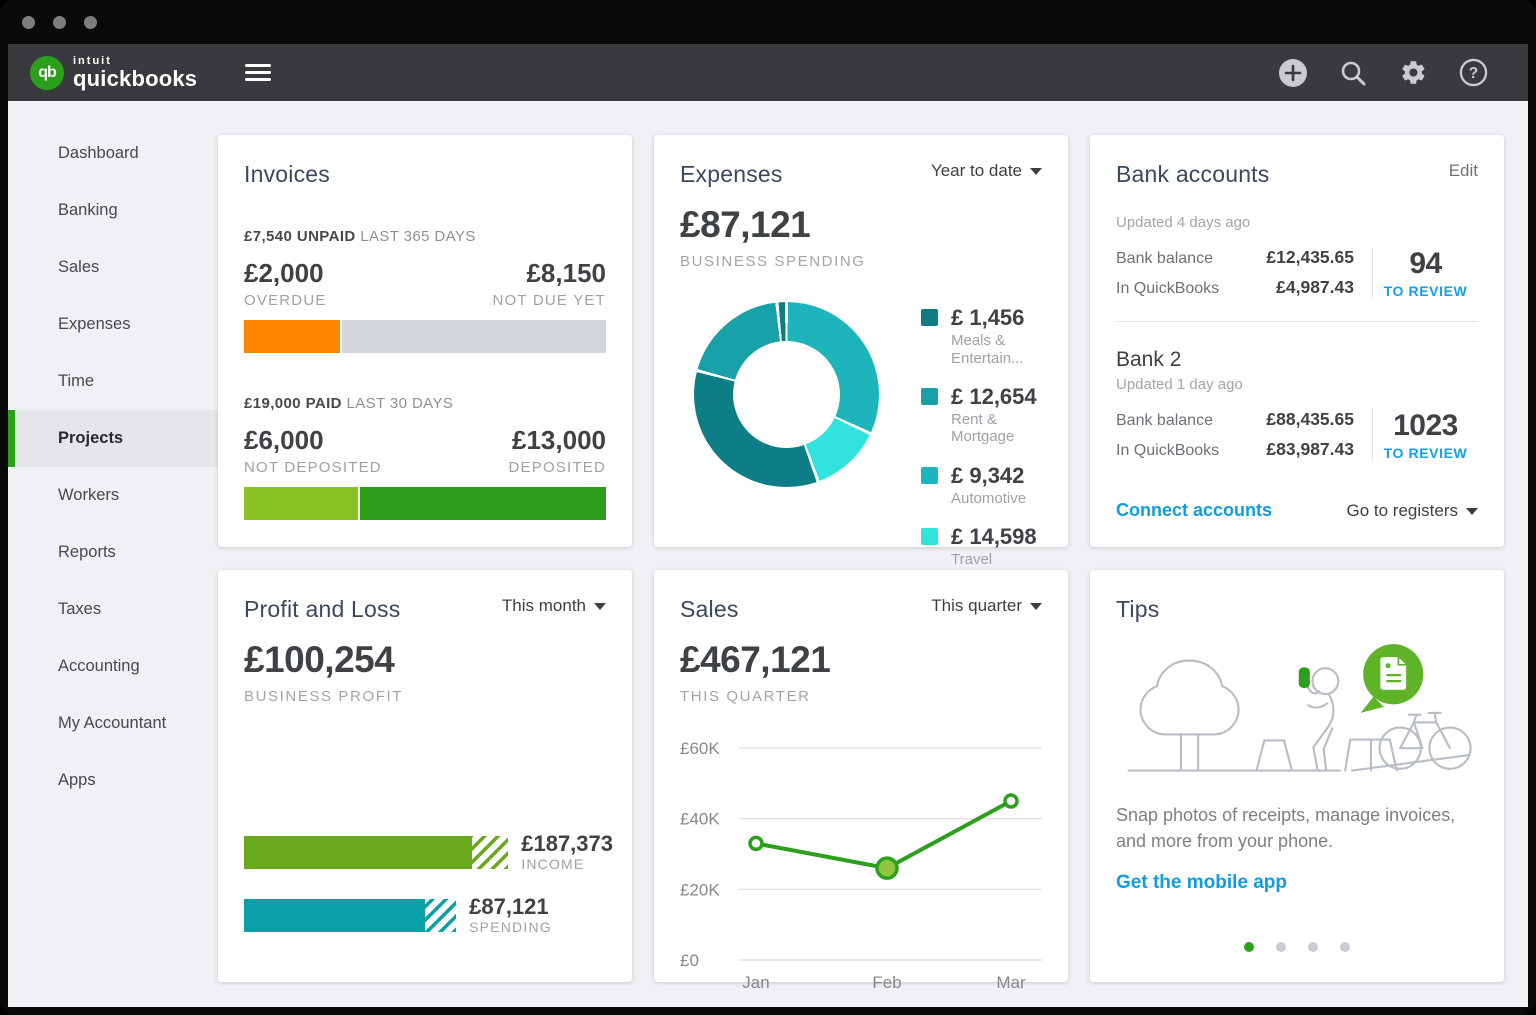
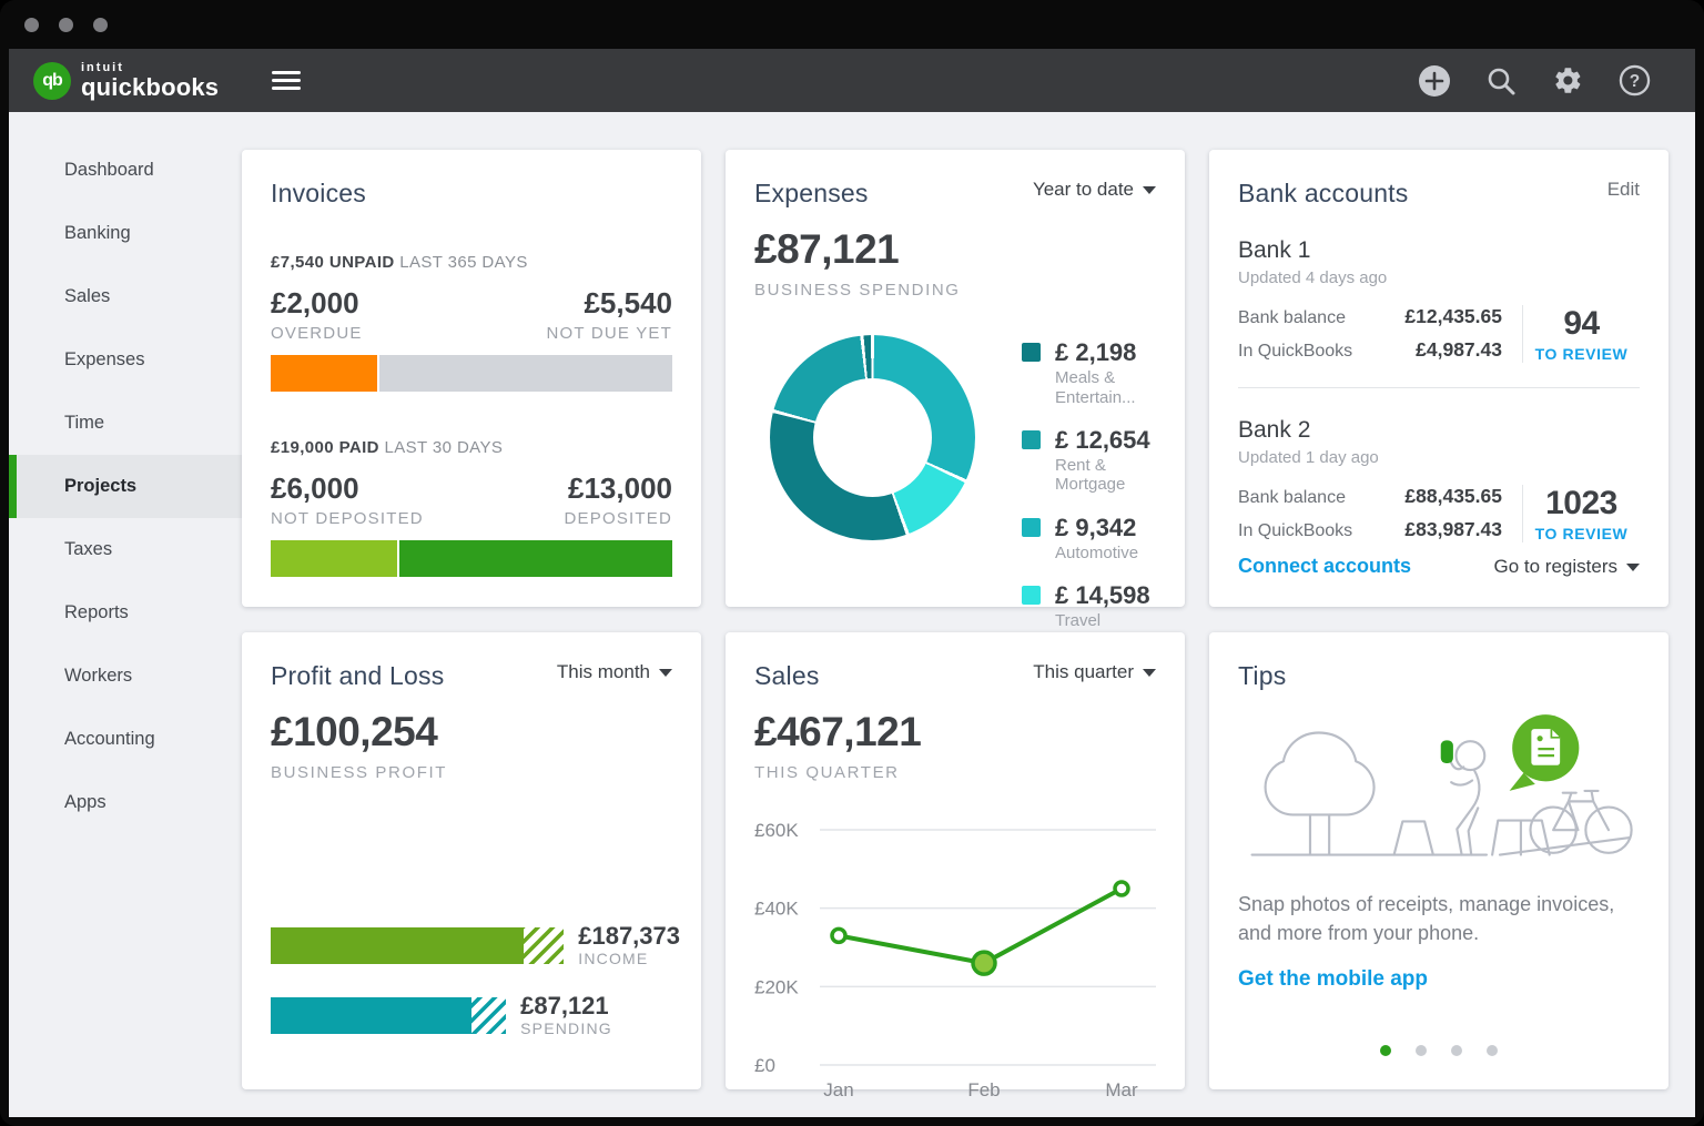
  qb
  intuit
  quickbooks
  ?
  Dashboard
  Banking
  Sales
  Expenses
  Time
  Projects
- Workers
+ Taxes
  Reports
- Taxes
+ Workers
  Accounting
- My Accountant
  Apps
  Invoices
  £7,540 UNPAID LAST 365 DAYS
  £2,000
- £8,150
+ £5,540
  OVERDUE
  NOT DUE YET
  £19,000 PAID LAST 30 DAYS
  £6,000
  £13,000
  NOT DEPOSITED
  DEPOSITED
  Expenses
  Year to date
  £87,121
  BUSINESS SPENDING
- £ 1,456
+ £ 2,198
  Meals & Entertain...
  £ 12,654
  Rent & Mortgage
  £ 9,342
  Automotive
  £ 14,598
  Bank accounts
  Edit
+ Bank 1
  Updated 4 days ago
  Bank balance
  £12,435.65
  In QuickBooks
  £4,987.43
  94
  TO REVIEW
  Bank 2
  Updated 1 day ago
  Bank balance
  £88,435.65
  In QuickBooks
  £83,987.43
  1023
  TO REVIEW
  Connect accounts
  Go to registers
  Profit and Loss
  This month
  £100,254
  BUSINESS PROFIT
  £187,373
  INCOME
  £87,121
  SPENDING
  Sales
  This quarter
  £467,121
  THIS QUARTER
  £60K
  £40K
  £20K
  £0
  Jan
  Feb
  Mar
  Tips
  Snap photos of receipts, manage invoices, and more from your phone.
  Get the mobile app
